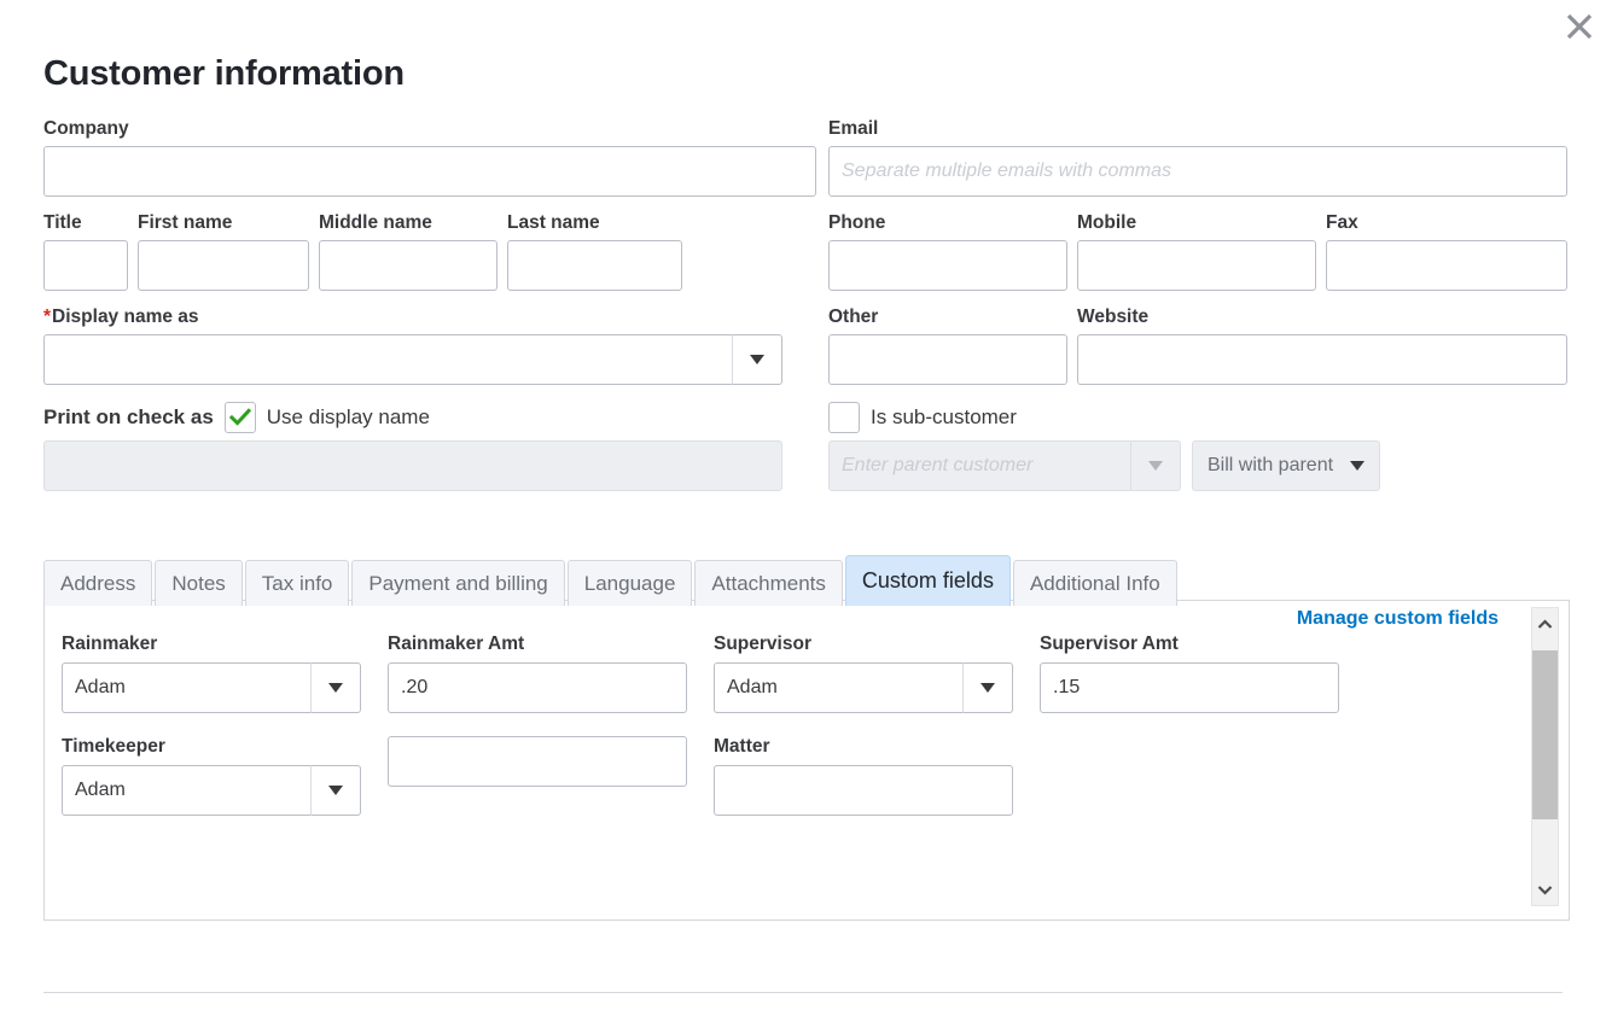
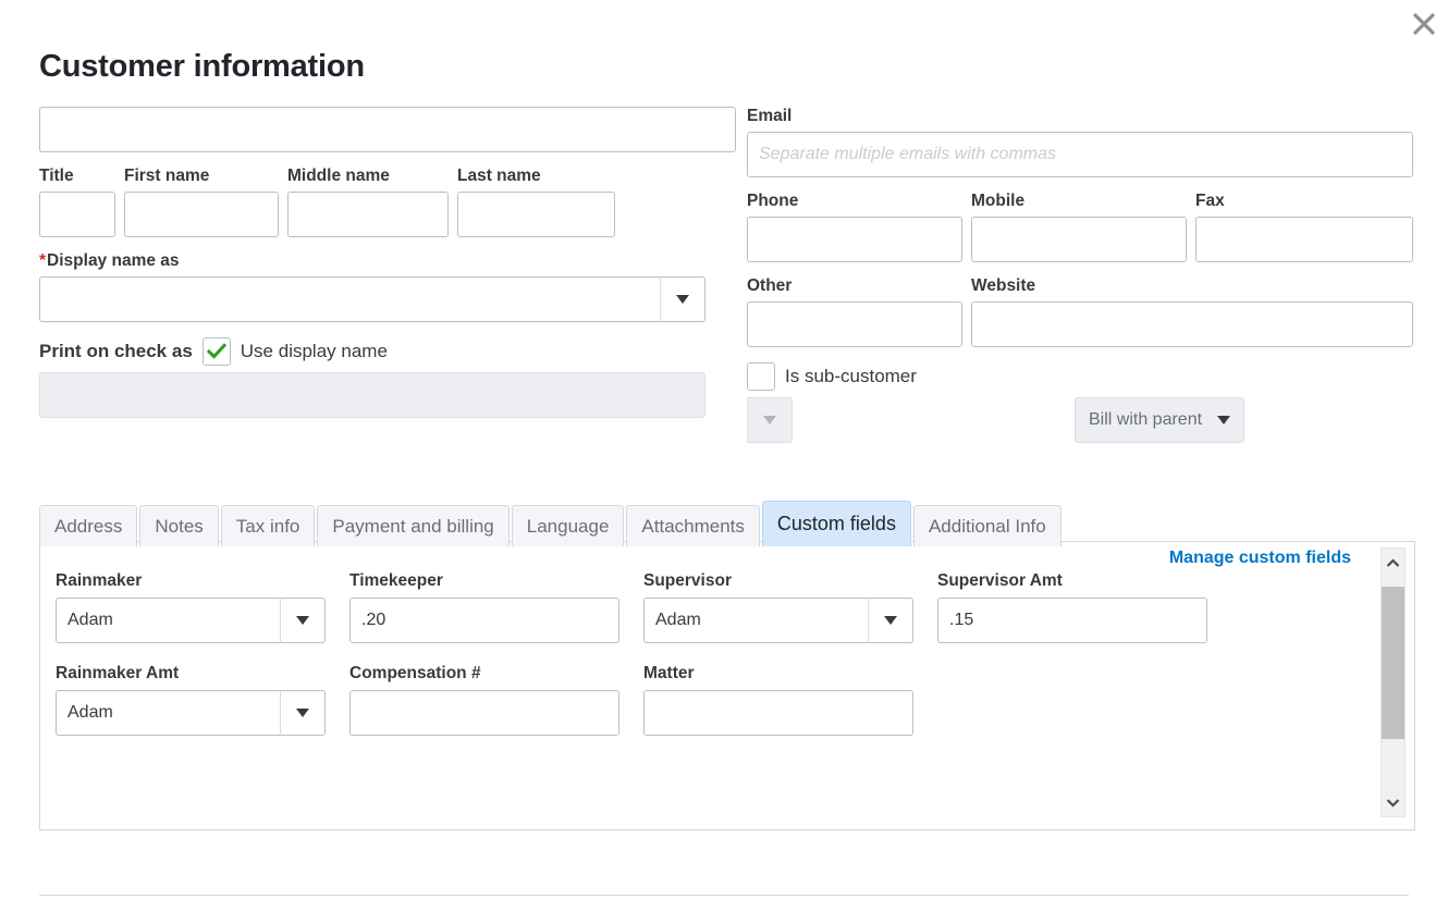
  Customer information
- Company
  Title
  First name
  Middle name
  Last name
  *Display name as
  Print on check as
  Use display name
  Email
  Separate multiple emails with commas
  Phone
  Mobile
  Fax
  Other
  Website
  Is sub-customer
- Enter parent customer
  Bill with parent
  Address
  Notes
  Tax info
  Payment and billing
  Language
  Attachments
  Custom fields
  Additional Info
  Manage custom fields
  Rainmaker
  Adam
- Rainmaker Amt
+ Timekeeper
  .20
  Supervisor
  Adam
  Supervisor Amt
  .15
- Timekeeper
+ Rainmaker Amt
  Adam
+ Compensation #
  Matter
